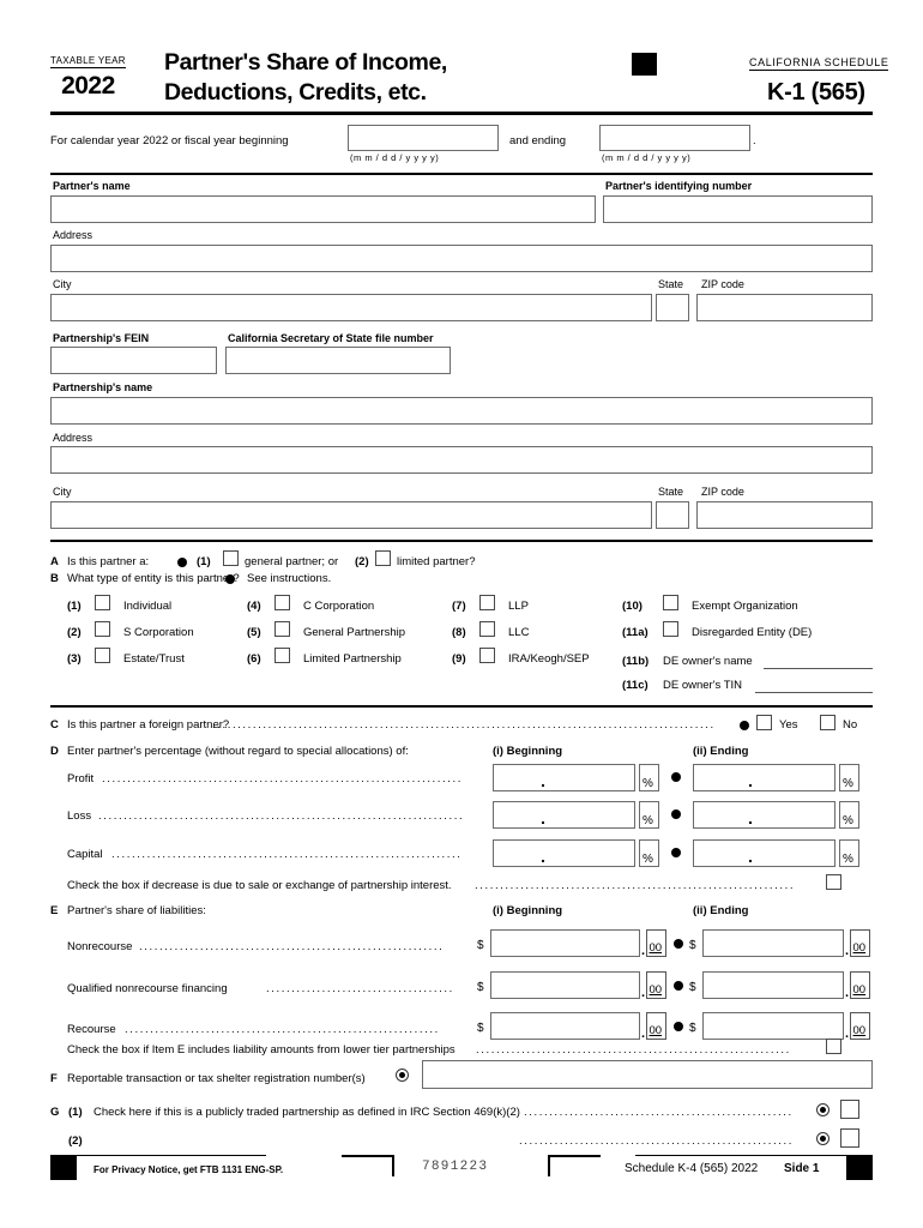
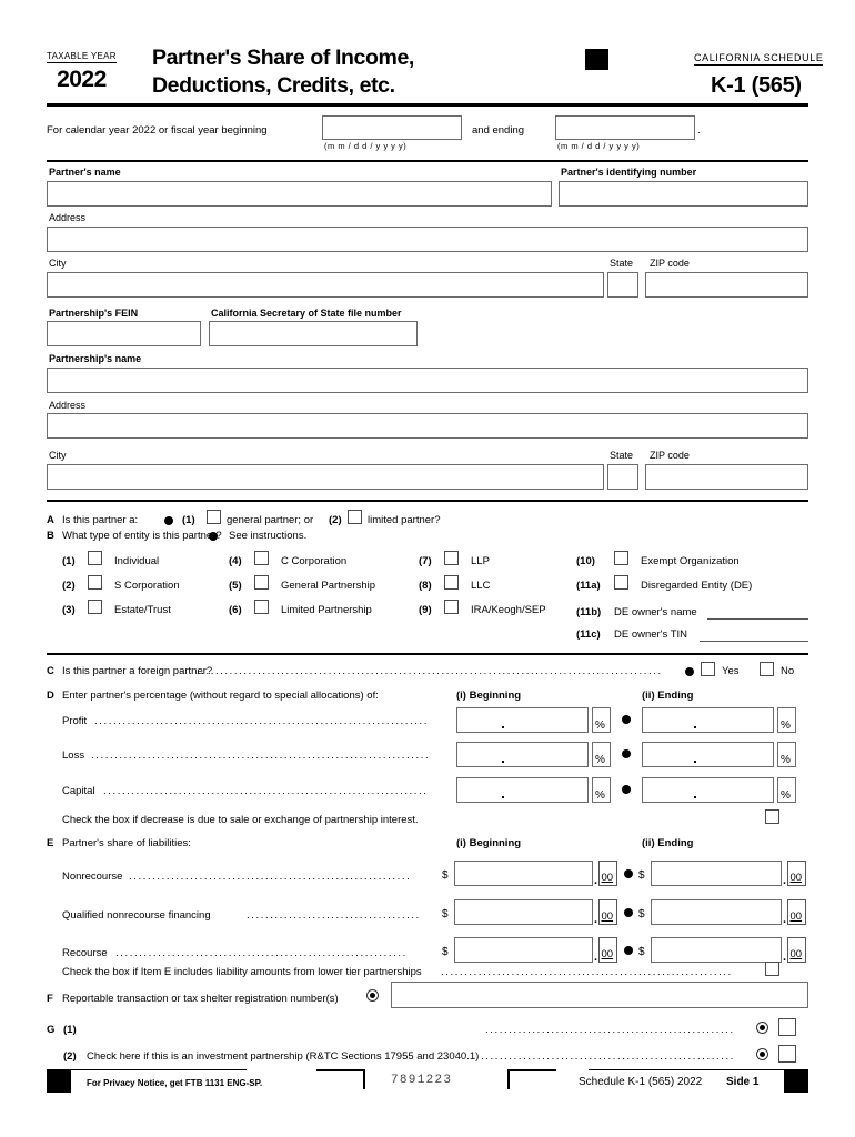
  TAXABLE YEAR
  2022
  Partner's Share of Income,
  Deductions, Credits, etc.
  CALIFORNIA SCHEDULE
  K-1 (565)
  For calendar year 2022 or fiscal year beginning
  (m m / d d / y y y y)
  and ending
  (m m / d d / y y y y)
  .
  Partner's name
  Partner's identifying number
  Address
  City
  State
  ZIP code
  Partnership's FEIN
  California Secretary of State file number
  Partnership's name
  Address
  City
  State
  ZIP code
  A
  Is this partner a:
  (1)
  general partner; or
  (2)
  limited partner?
  B
  What type of entity is this partn?
  See instructions.
  (1)
  Individual
  (2)
  S Corporation
  (3)
  Estate/Trust
  (4)
  C Corporation
  (5)
  General Partnership
  (6)
  Limited Partnership
  (7)
  LLP
  (8)
  LLC
  (9)
  IRA/Keogh/SEP
  (10)
  Exempt Organization
  (11a)
  Disregarded Entity (DE)
  (11b)
  DE owner's name
  (11c)
  DE owner's TIN
  C
  Is this partner a foreign partner?
  ...................................................................................................
  Yes
  No
  D
  Enter partner's percentage (without regard to special allocations) of:
  (i) Beginning
  (ii) Ending
  Profit
  .......................................................................
  %
  %
  Loss
  ........................................................................
  %
  %
  Capital
  .....................................................................
  %
  %
  Check the box if decrease is due to sale or exchange of partnership interest.
- ...............................................................
  E
  Partner's share of liabilities:
  (i) Beginning
  (ii) Ending
  Nonrecourse
  ............................................................
  $
  .
  00
  $
  .
  00
  Qualified nonrecourse financing
  .....................................
  $
  .
  00
  $
  .
  00
  Recourse
  ..............................................................
  $
  .
  00
  $
  .
  00
  Check the box if Item E includes liability amounts from lower tier partnerships
  ..............................................................
  F
  Reportable transaction or tax shelter registration number(s)
  G
  (1)
- Check here if this is a publicly traded partnership as defined in IRC Section 469(k)(2)
  .....................................................
  (2)
+ Check here if this is an investment partnership (R&TC Sections 17955 and 23040.1)
  ......................................................
  For Privacy Notice, get FTB 1131 ENG-SP.
  7891223
- Schedule K-4 (565) 2022
+ Schedule K-1 (565) 2022
  Side 1
